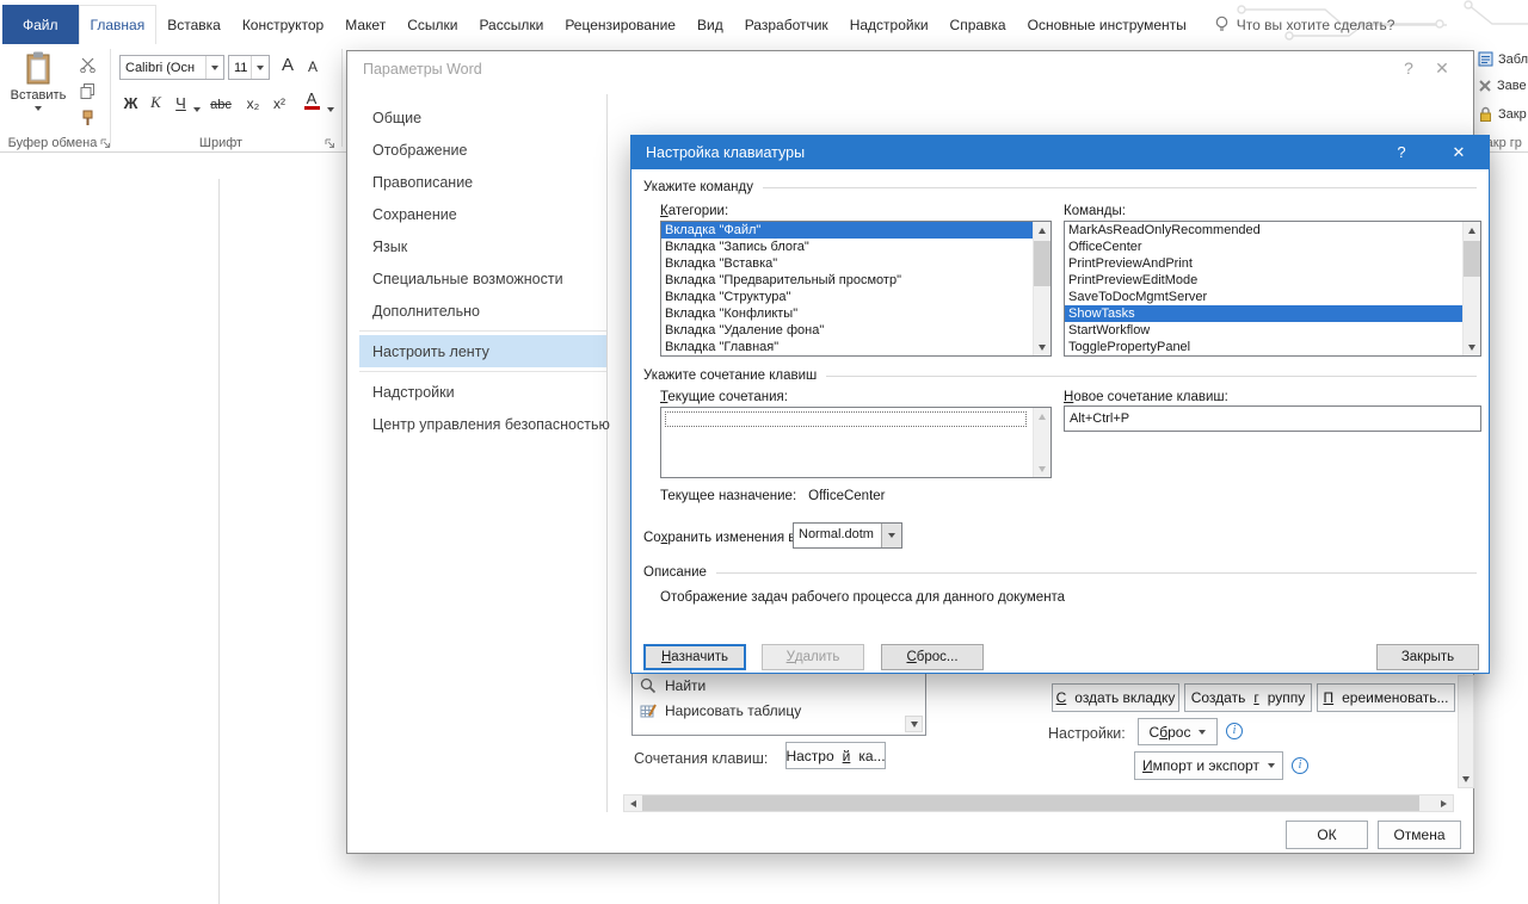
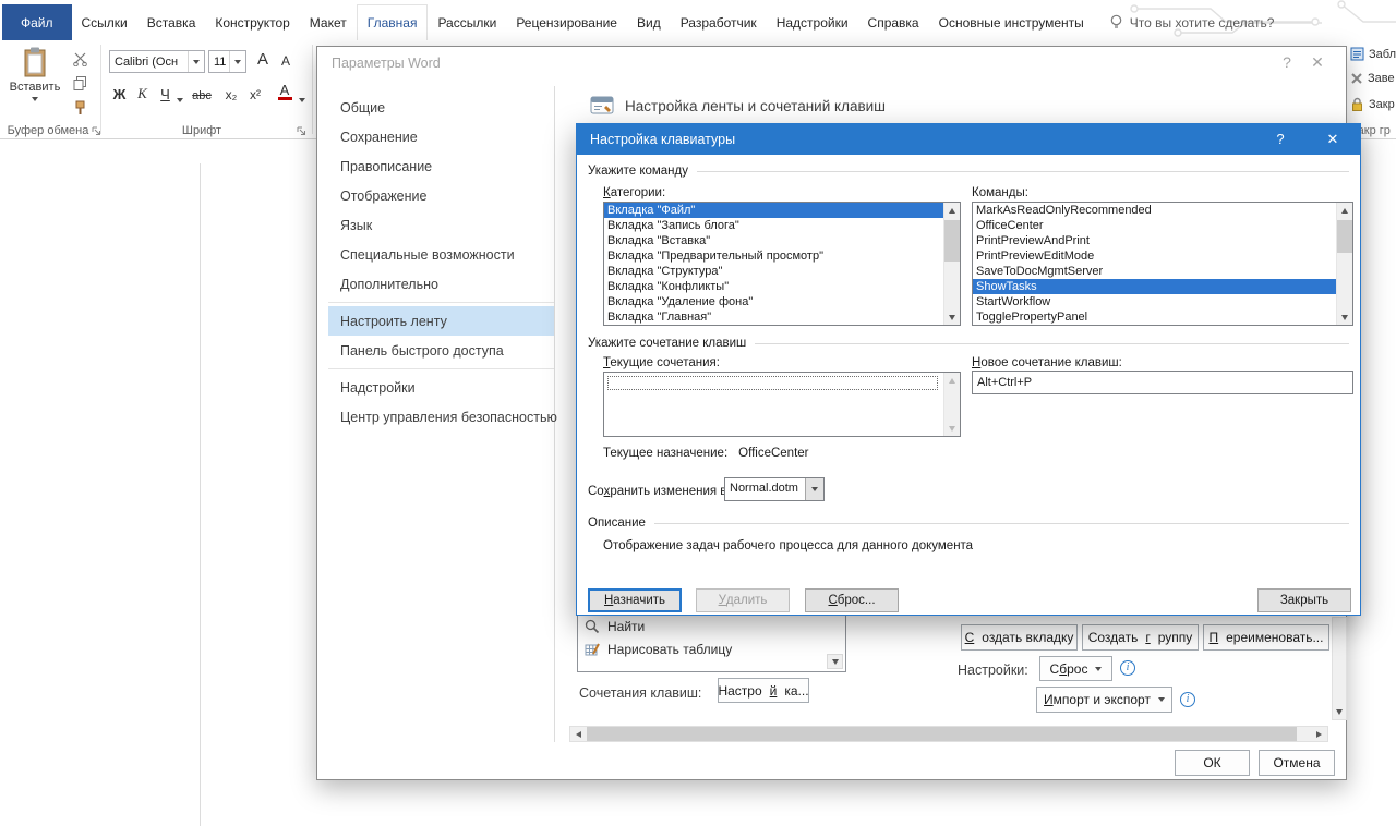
  Файл
- Главная
+ Ссылки
  Вставка
  Конструктор
  Макет
- Ссылки
+ Главная
  Рассылки
  Рецензирование
  Вид
  Разработчик
  Надстройки
  Справка
  Основные инструменты
  Что вы хотите сделать?
  Вставить
  Calibri (Осн
  11
  А
  А
  Ж
  К
  Ч
  abc
  x₂
  x²
  А
  Буфер обмена
  Шрифт
  Забл
  Заве
  Закр
  Параметры Word
  ?
  ✕
  Общие
- Отображение
+ Сохранение
  Правописание
- Сохранение
+ Отображение
  Язык
  Специальные возможности
  Дополнительно
  Настроить ленту
+ Панель быстрого доступа
  Надстройки
  Центр управления безопасностью
+ Настройка ленты и сочетаний клавиш
  Найти
  Нарисовать таблицу
  Сочетания клавиш:
  Настро
  й
  ка...
  С
  оздать вкладку
  Создать
  г
  руппу
  П
  ереименовать...
  Настройки:
  Сброс
  Импорт и экспорт
  ОК
  Отмена
  Настройка клавиатуры
  ?
  ✕
  Укажите команду
  Категории:
  Вкладка "Файл"
  Вкладка "Запись блога"
  Вкладка "Вставка"
  Вкладка "Предварительный просмотр"
  Вкладка "Структура"
  Вкладка "Конфликты"
  Вкладка "Удаление фона"
  Вкладка "Главная"
  Команды:
  MarkAsReadOnlyRecommended
  OfficeCenter
  PrintPreviewAndPrint
  PrintPreviewEditMode
  SaveToDocMgmtServer
  ShowTasks
  StartWorkflow
  TogglePropertyPanel
  Укажите сочетание клавиш
  Текущие сочетания:
  Новое сочетание клавиш:
  Alt+Ctrl+P
  Текущее назначение: OfficeCenter
  Сохранить изменения
  Normal.dotm
  Описание
  Отображение задач рабочего процесса для данного документа
  Н
  азначить
  У
  далить
  С
  брос...
  Закрыть
